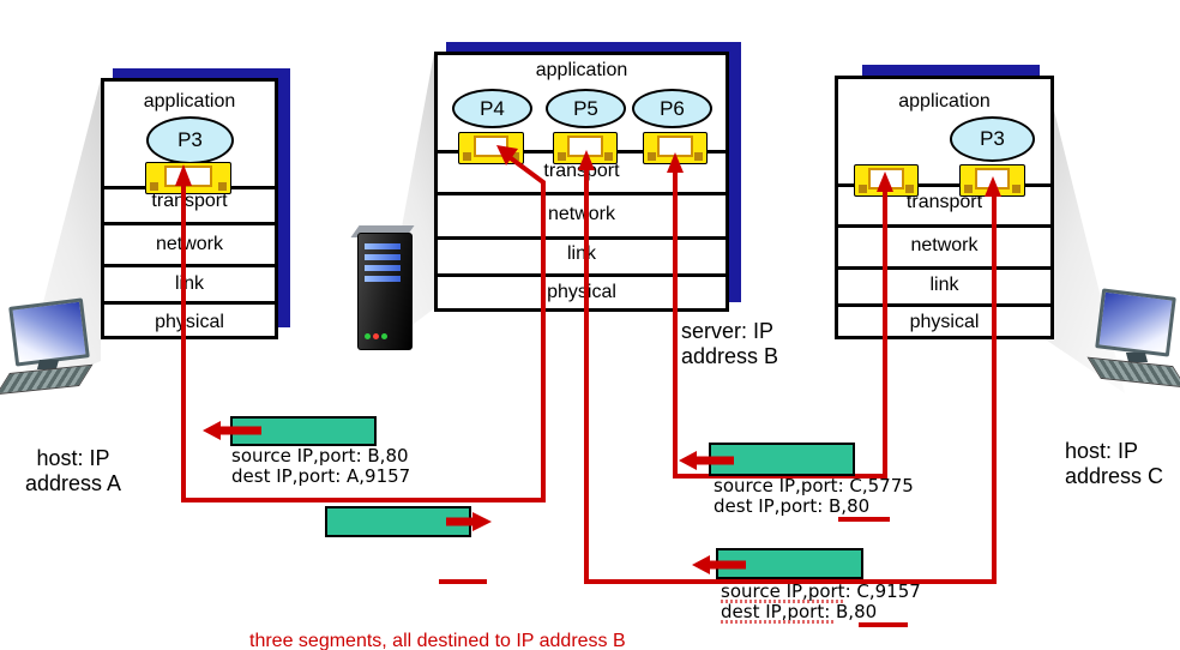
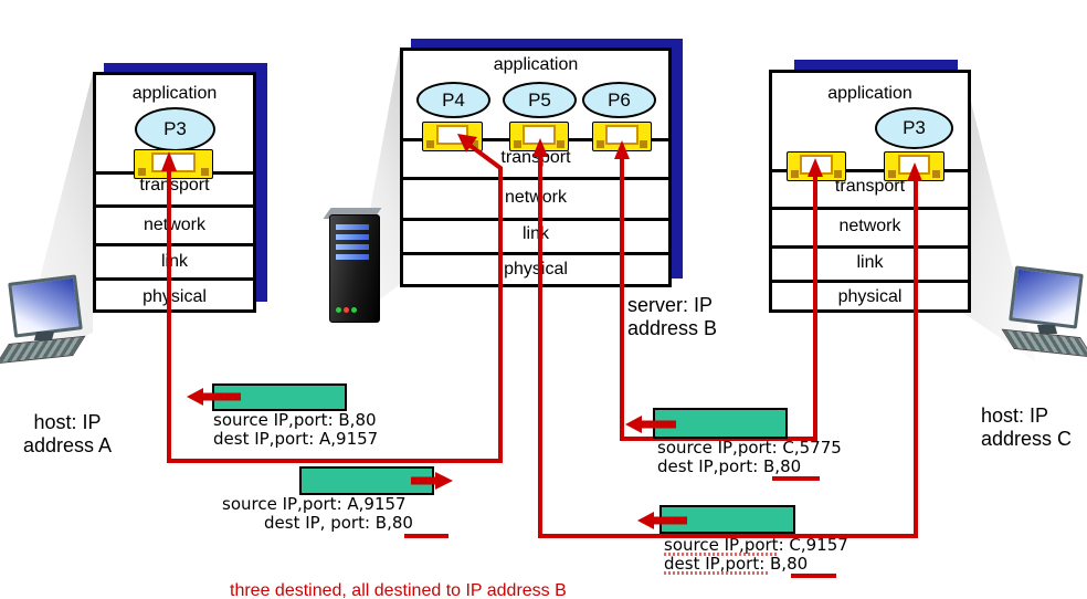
  application
  transport
  network
  lnk
  physical
  application
  transport
  network
  link
  physical
  application
  transport
  network
  link
  physical
  P3
  P4
  P5
  P6
  P3
  host: IP
  address A
  server: IP
  address B
  host: IP
  address C
  source IP,port: B,80
  dest IP,port: A,9157
+ source IP,port: A,9157
+ dest IP, port: B,80
  source IP,port: C,5775
  dest IP,port: B,80
  source IP,port: C,9157
  dest IP,port: B,80
- three segments, all destined to IP address B
+ three destined, all destined to IP address B
